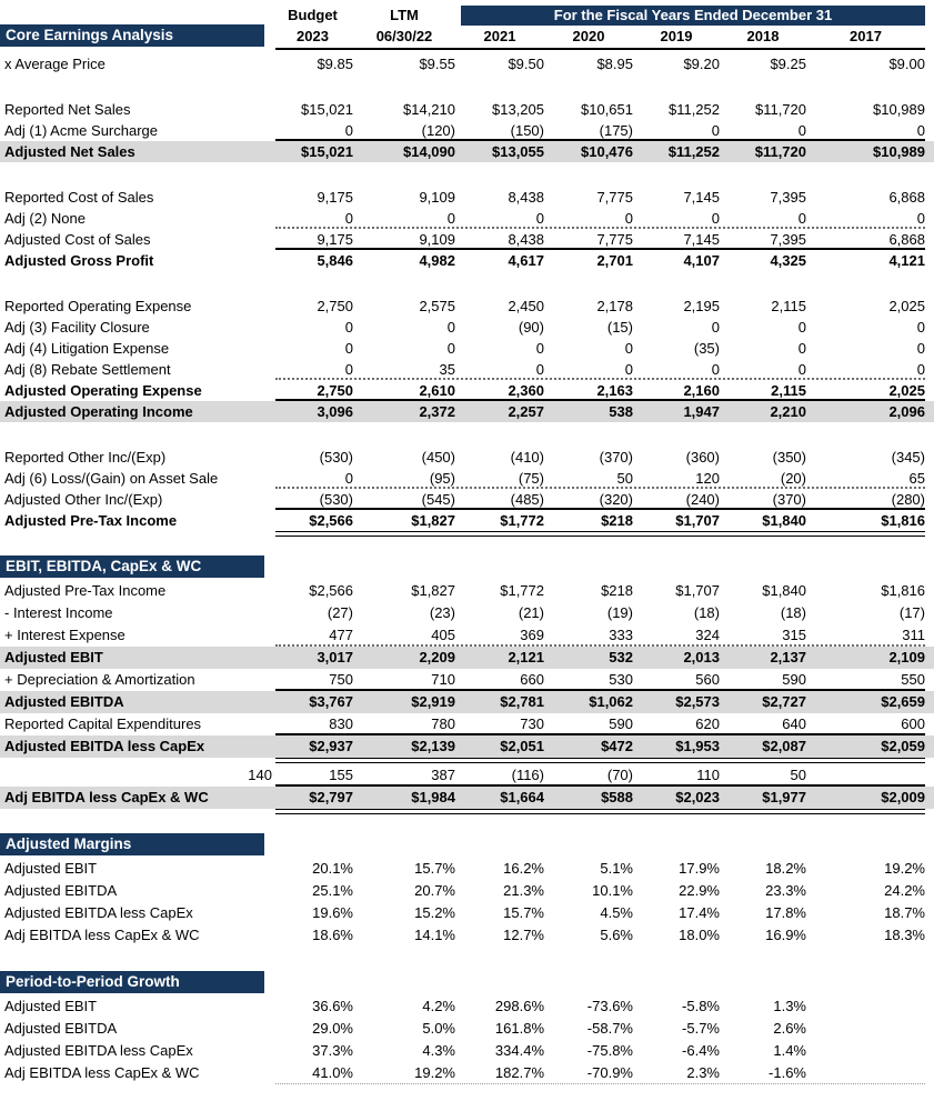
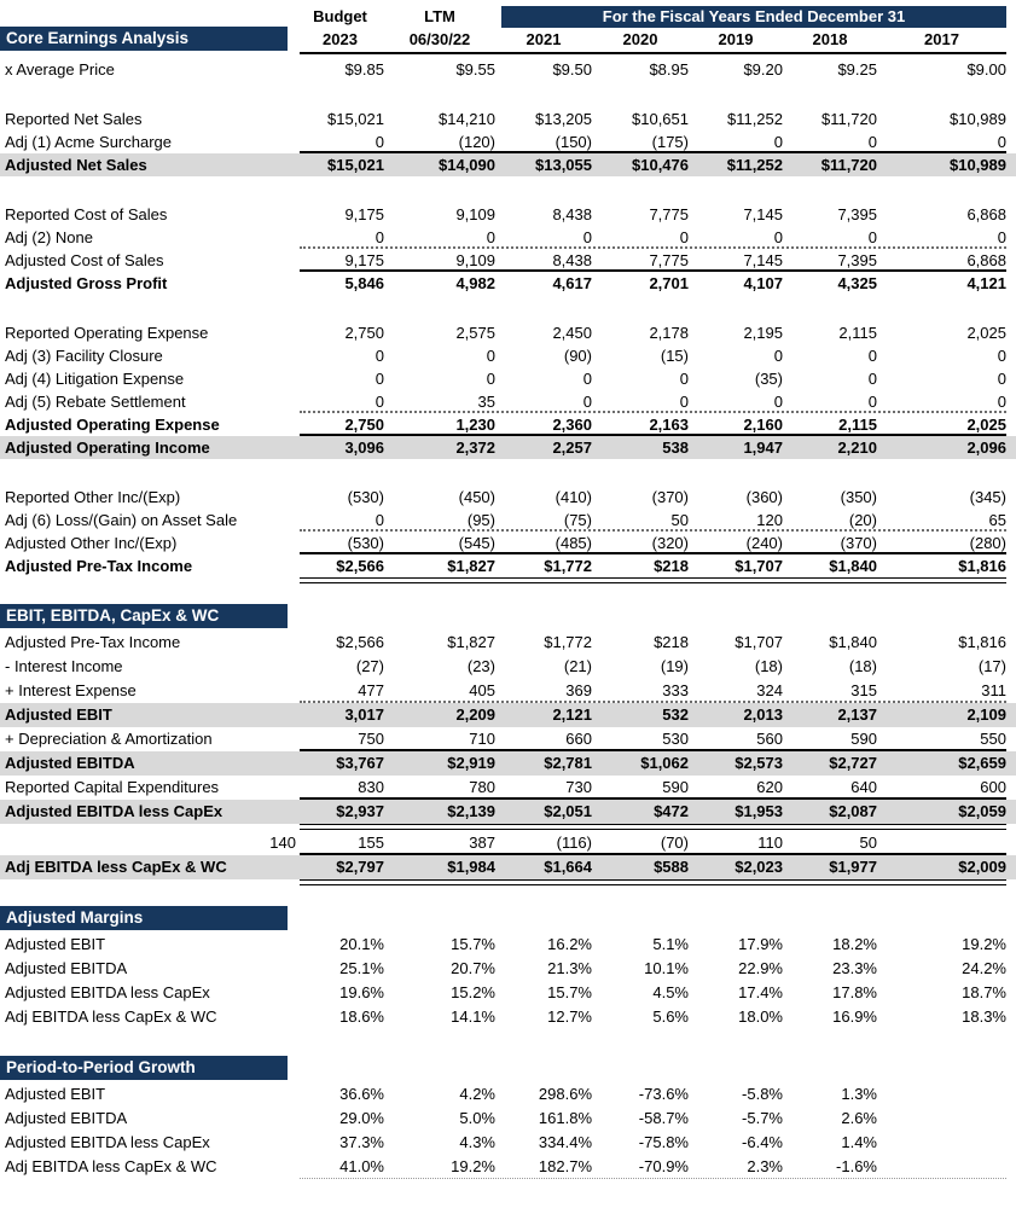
  Budget
  LTM
  For the Fiscal Years Ended December 31
  Core Earnings Analysis
  2023
  06/30/22
  2021
  2020
  2019
  2018
  2017
  x Average Price
  $9.85
  $9.55
  $9.50
  $8.95
  $9.20
  $9.25
  $9.00
  Reported Net Sales
  $15,021
  $14,210
  $13,205
  $10,651
  $11,252
  $11,720
  $10,989
  Adj (1) Acme Surcharge
  0
  (120)
  (150)
  (175)
  0
  0
  0
  Adjusted Net Sales
  $15,021
  $14,090
  $13,055
  $10,476
  $11,252
  $11,720
  $10,989
  Reported Cost of Sales
  9,175
  9,109
  8,438
  7,775
  7,145
  7,395
  6,868
  Adj (2) None
  0
  0
  0
  0
  0
  0
  0
  Adjusted Cost of Sales
  9,175
  9,109
  8,438
  7,775
  7,145
  7,395
  6,868
  Adjusted Gross Profit
  5,846
  4,982
  4,617
  2,701
  4,107
  4,325
  4,121
  Reported Operating Expense
  2,750
  2,575
  2,450
  2,178
  2,195
  2,115
  2,025
  Adj (3) Facility Closure
  0
  0
  (90)
  (15)
  0
  0
  0
  Adj (4) Litigation Expense
  0
  0
  0
  0
  (35)
  0
  0
- Adj (8) Rebate Settlement
+ Adj (5) Rebate Settlement
  0
  35
  0
  0
  0
  0
  0
  Adjusted Operating Expense
  2,750
- 2,610
+ 1,230
  2,360
  2,163
  2,160
  2,115
  2,025
  Adjusted Operating Income
  3,096
  2,372
  2,257
  538
  1,947
  2,210
  2,096
  Reported Other Inc/(Exp)
  (530)
  (450)
  (410)
  (370)
  (360)
  (350)
  (345)
  Adj (6) Loss/(Gain) on Asset Sale
  0
  (95)
  (75)
  50
  120
  (20)
  65
  Adjusted Other Inc/(Exp)
  (530)
  (545)
  (485)
  (320)
  (240)
  (370)
  (280)
  Adjusted Pre-Tax Income
  $2,566
  $1,827
  $1,772
  $218
  $1,707
  $1,840
  $1,816
  EBIT, EBITDA, CapEx & WC
  Adjusted Pre-Tax Income
  $2,566
  $1,827
  $1,772
  $218
  $1,707
  $1,840
  $1,816
  - Interest Income
  (27)
  (23)
  (21)
  (19)
  (18)
  (18)
  (17)
  + Interest Expense
  477
  405
  369
  333
  324
  315
  311
  Adjusted EBIT
  3,017
  2,209
  2,121
  532
  2,013
  2,137
  2,109
  + Depreciation & Amortization
  750
  710
  660
  530
  560
  590
  550
  Adjusted EBITDA
  $3,767
  $2,919
  $2,781
  $1,062
  $2,573
  $2,727
  $2,659
  Reported Capital Expenditures
  830
  780
  730
  590
  620
  640
  600
  Adjusted EBITDA less CapEx
  $2,937
  $2,139
  $2,051
  $472
  $1,953
  $2,087
  $2,059
  140
  155
  387
  (116)
  (70)
  110
  50
  Adj EBITDA less CapEx & WC
  $2,797
  $1,984
  $1,664
  $588
  $2,023
  $1,977
  $2,009
  Adjusted Margins
  Adjusted EBIT
  20.1%
  15.7%
  16.2%
  5.1%
  17.9%
  18.2%
  19.2%
  Adjusted EBITDA
  25.1%
  20.7%
  21.3%
  10.1%
  22.9%
  23.3%
  24.2%
  Adjusted EBITDA less CapEx
  19.6%
  15.2%
  15.7%
  4.5%
  17.4%
  17.8%
  18.7%
  Adj EBITDA less CapEx & WC
  18.6%
  14.1%
  12.7%
  5.6%
  18.0%
  16.9%
  18.3%
  Period-to-Period Growth
  Adjusted EBIT
  36.6%
  4.2%
  298.6%
  -73.6%
  -5.8%
  1.3%
  Adjusted EBITDA
  29.0%
  5.0%
  161.8%
  -58.7%
  -5.7%
  2.6%
  Adjusted EBITDA less CapEx
  37.3%
  4.3%
  334.4%
  -75.8%
  -6.4%
  1.4%
  Adj EBITDA less CapEx & WC
  41.0%
  19.2%
  182.7%
  -70.9%
  2.3%
  -1.6%
